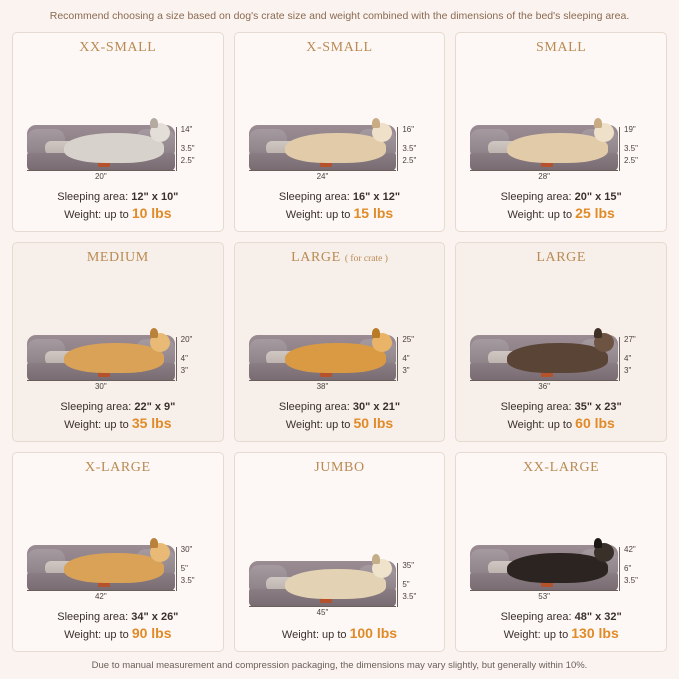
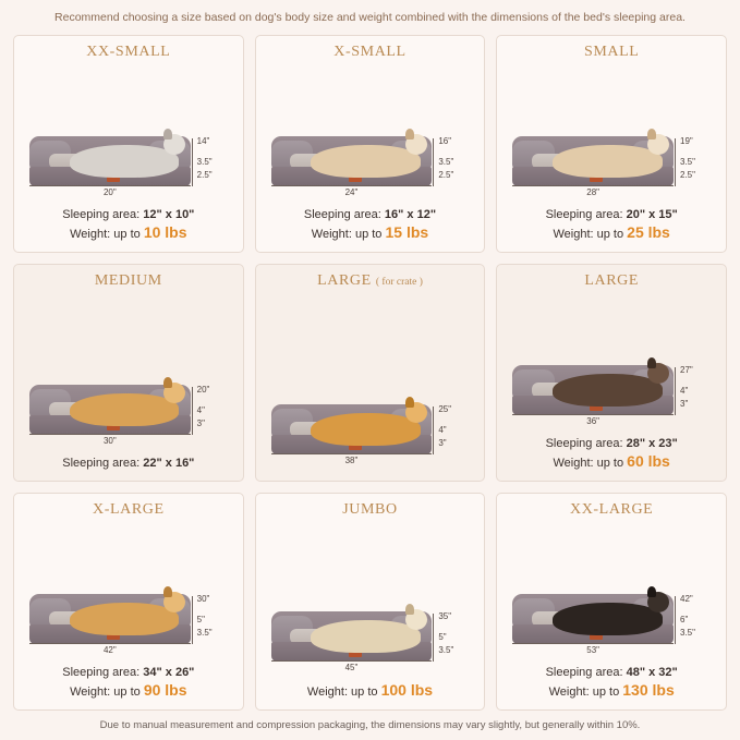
- Recommend choosing a size based on dog's crate size and weight combined with the dimensions of the bed's sleeping area.
+ Recommend choosing a size based on dog's body size and weight combined with the dimensions of the bed's sleeping area.
  XX-SMALL
  14"
  3.5"
  2.5"
  20"
  Sleeping area: 12" x 10"
  Weight: up to 10 lbs
  X-SMALL
  16"
  3.5"
  2.5"
  24"
  Sleeping area: 16" x 12"
  Weight: up to 15 lbs
  SMALL
  19"
  3.5"
  2.5"
  28"
  Sleeping area: 20" x 15"
  Weight: up to 25 lbs
  MEDIUM
  20"
  4"
  3"
  30"
- Sleeping area: 22" x 9"
+ Sleeping area: 22" x 16"
- Weight: up to 35 lbs
  LARGE ( for crate )
  25"
  4"
  3"
  38"
- Sleeping area: 30" x 21"
- Weight: up to 50 lbs
  LARGE
  27"
  4"
  3"
  36"
- Sleeping area: 35" x 23"
+ Sleeping area: 28" x 23"
  Weight: up to 60 lbs
  X-LARGE
  30"
  5"
  3.5"
  42"
  Sleeping area: 34" x 26"
  Weight: up to 90 lbs
  JUMBO
  35"
  5"
  3.5"
  45"
  Weight: up to 100 lbs
  XX-LARGE
  42"
  6"
  3.5"
  53"
  Sleeping area: 48" x 32"
  Weight: up to 130 lbs
  Due to manual measurement and compression packaging, the dimensions may vary slightly, but generally within 10%.
